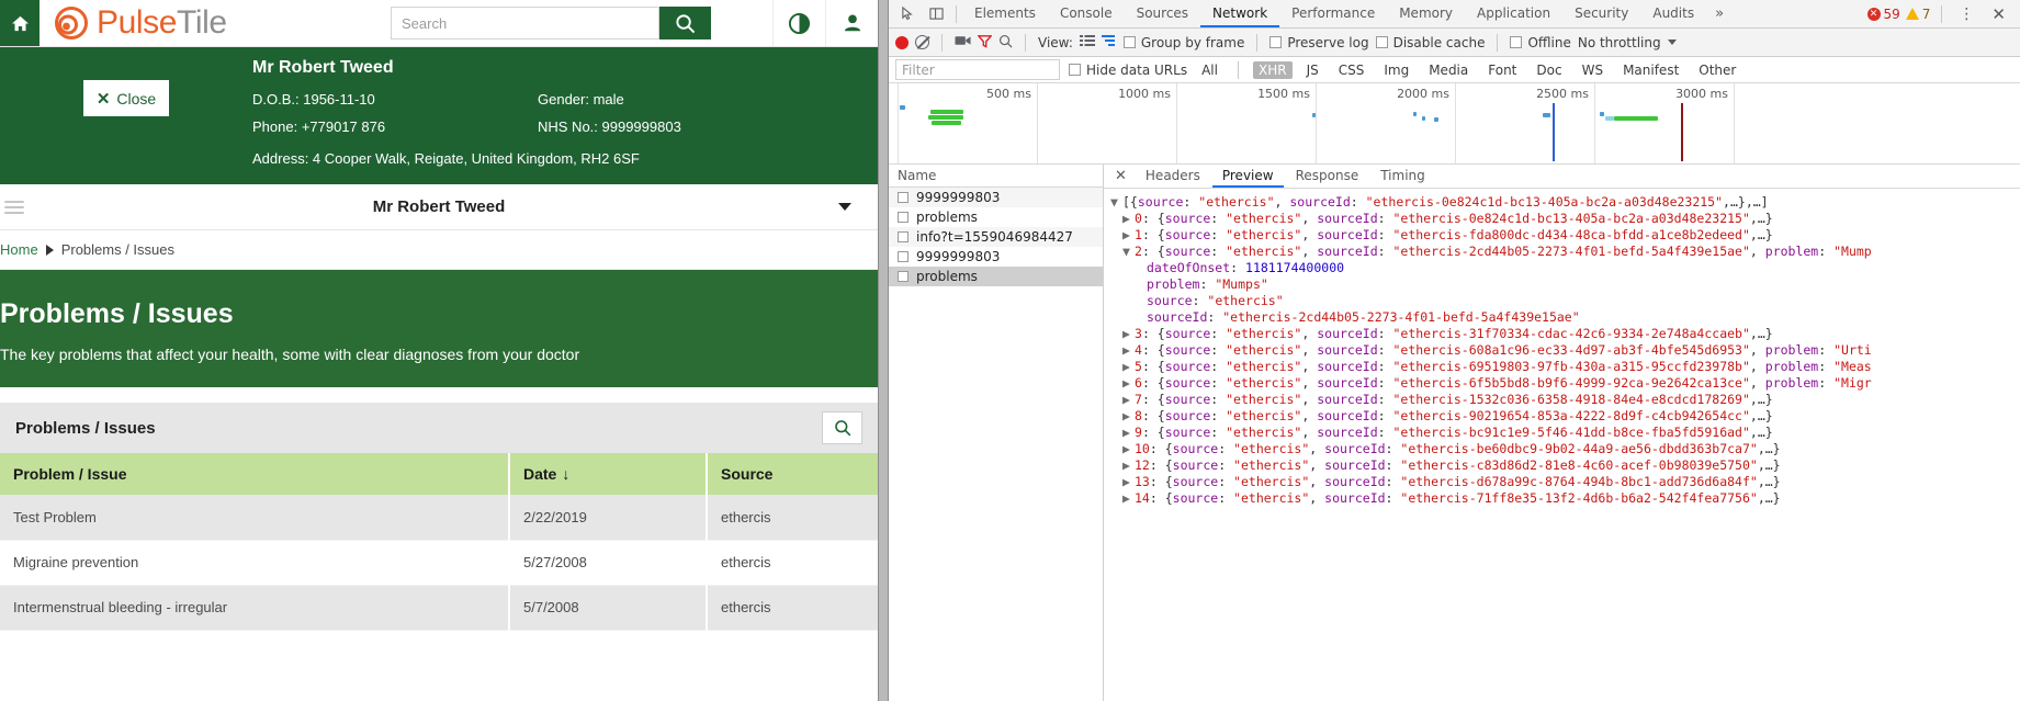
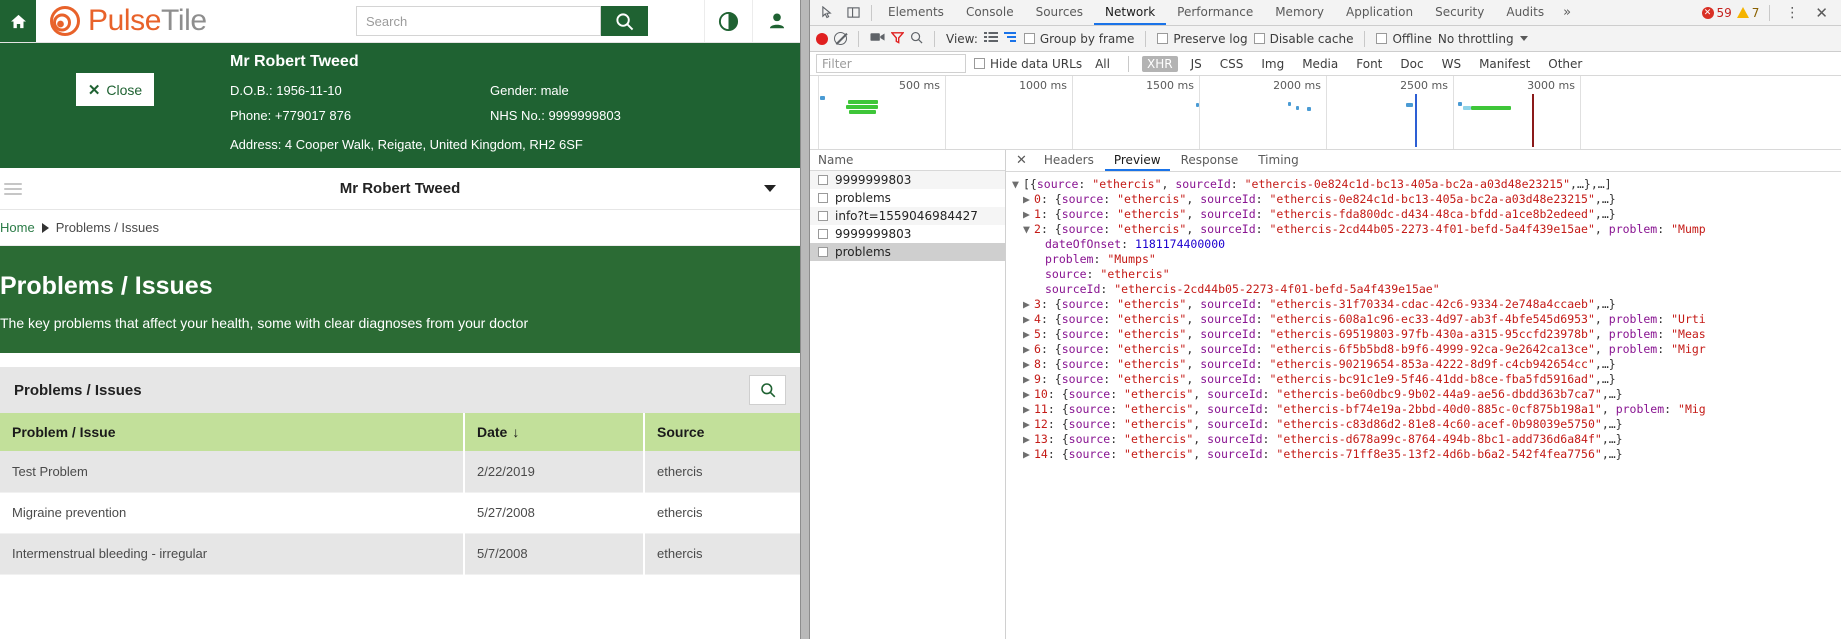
  PulseTile
  Search
  ✕
  Close
  Mr Robert Tweed
  D.O.B.: 1956-11-10
  Phone: +779017 876
  Gender: male
  NHS No.: 9999999803
  Address: 4 Cooper Walk, Reigate, United Kingdom, RH2 6SF
  Mr Robert Tweed
  Home
  Problems / Issues
  Problems / Issues
  The key problems that affect your health, some with clear diagnoses from your doctor
  Problems / Issues
  Problem / Issue	Date ↓	Source
  Test Problem	2/22/2019	ethercis
  Migraine prevention	5/27/2008	ethercis
  Intermenstrual bleeding - irregular	5/7/2008	ethercis
  Elements
  Console
  Sources
  Network
  Performance
  Memory
  Application
  Security
  Audits
  »
  ✕
  59
  7
  ⋮
  ✕
  View:
  Group by frame
  Preserve log
  Disable cache
  Offline
  No throttling
  Filter
  Hide data URLs
  All
  XHR
  JS
  CSS
  Img
  Media
  Font
  Doc
  WS
  Manifest
  Other
  500 ms
  1000 ms
  1500 ms
  2000 ms
  2500 ms
  3000 ms
  Name
  9999999803
  problems
  info?t=1559046984427
  9999999803
  problems
  ✕
  Headers
  Preview
  Response
  Timing
  ▼ [{source: "ethercis", sourceId: "ethercis-0e824c1d-bc13-405a-bc2a-a03d48e23215",…},…]
  ▶ 0: {source: "ethercis", sourceId: "ethercis-0e824c1d-bc13-405a-bc2a-a03d48e23215",…}
  ▶ 1: {source: "ethercis", sourceId: "ethercis-fda800dc-d434-48ca-bfdd-a1ce8b2edeed",…}
  ▼ 2: {source: "ethercis", sourceId: "ethercis-2cd44b05-2273-4f01-befd-5a4f439e15ae", problem: "Mump
  dateOfOnset: 1181174400000
  problem: "Mumps"
  source: "ethercis"
  sourceId: "ethercis-2cd44b05-2273-4f01-befd-5a4f439e15ae"
  ▶ 3: {source: "ethercis", sourceId: "ethercis-31f70334-cdac-42c6-9334-2e748a4ccaeb",…}
  ▶ 4: {source: "ethercis", sourceId: "ethercis-608a1c96-ec33-4d97-ab3f-4bfe545d6953", problem: "Urti
  ▶ 5: {source: "ethercis", sourceId: "ethercis-69519803-97fb-430a-a315-95ccfd23978b", problem: "Meas
  ▶ 6: {source: "ethercis", sourceId: "ethercis-6f5b5bd8-b9f6-4999-92ca-9e2642ca13ce", problem: "Migr
- ▶ 7: {source: "ethercis", sourceId: "ethercis-1532c036-6358-4918-84e4-e8cdcd178269",…}
  ▶ 8: {source: "ethercis", sourceId: "ethercis-90219654-853a-4222-8d9f-c4cb942654cc",…}
  ▶ 9: {source: "ethercis", sourceId: "ethercis-bc91c1e9-5f46-41dd-b8ce-fba5fd5916ad",…}
  ▶ 10: {source: "ethercis", sourceId: "ethercis-be60dbc9-9b02-44a9-ae56-dbdd363b7ca7",…}
+ ▶ 11: {source: "ethercis", sourceId: "ethercis-bf74e19a-2bbd-40d0-885c-0cf875b198a1", problem: "Mig
  ▶ 12: {source: "ethercis", sourceId: "ethercis-c83d86d2-81e8-4c60-acef-0b98039e5750",…}
  ▶ 13: {source: "ethercis", sourceId: "ethercis-d678a99c-8764-494b-8bc1-add736d6a84f",…}
  ▶ 14: {source: "ethercis", sourceId: "ethercis-71ff8e35-13f2-4d6b-b6a2-542f4fea7756",…}
